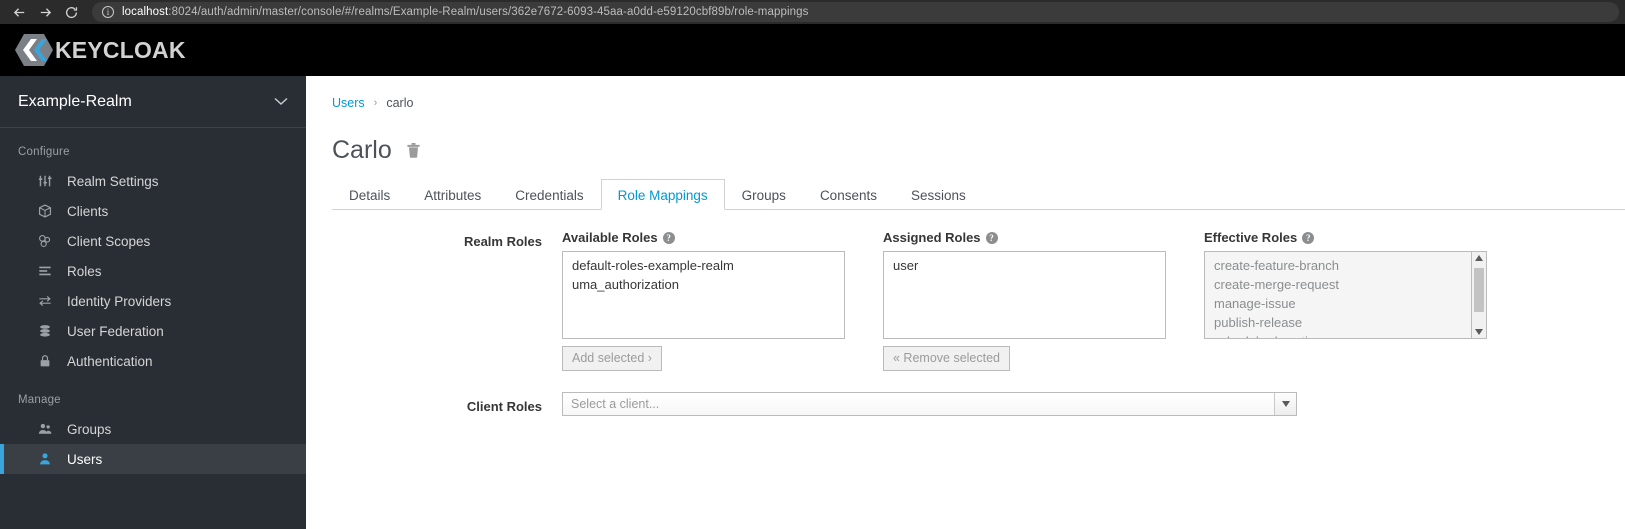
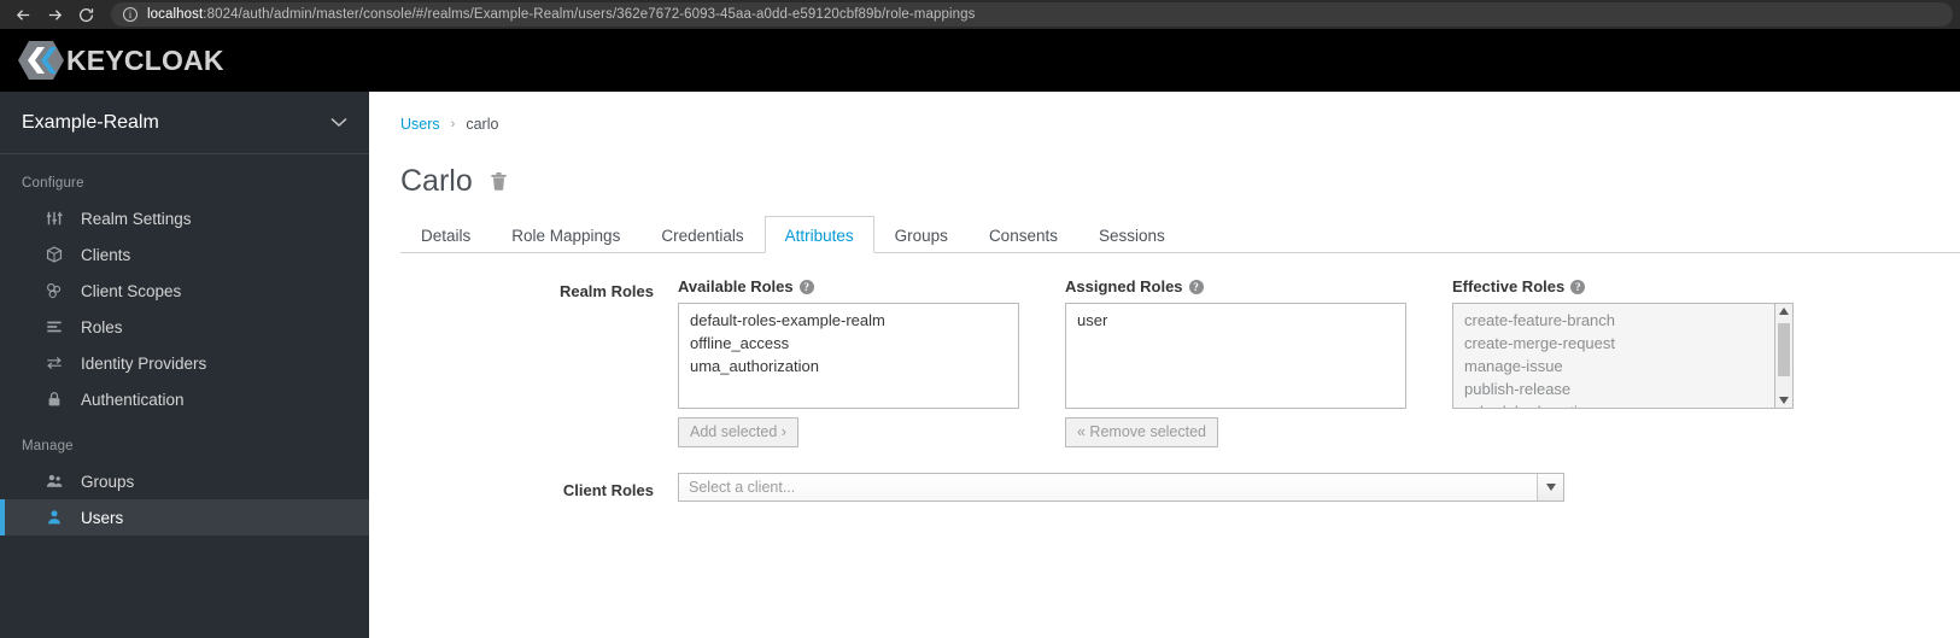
  i
  localhost
  :8024/auth/admin/master/console/#/realms/Example-Realm/users/362e7672-6093-45aa-a0dd-e59120cbf89b/role-mappings
  KEYCLOAK
  Example-Realm
  Configure
  Realm Settings
  Clients
  Client Scopes
  Roles
  Identity Providers
- User Federation
  Authentication
  Manage
  Groups
  Users
  Users
  ›
  carlo
  Carlo
  Details
- Attributes
+ Role Mappings
  Credentials
- Role Mappings
+ Attributes
  Groups
  Consents
  Sessions
  Realm Roles
  Available Roles
  ?
  default-roles-example-realm
+ offline_access
  uma_authorization
  Add selected ›
  Assigned Roles
  ?
  user
  « Remove selected
  Effective Roles
  ?
  create-feature-branch
  create-merge-request
  manage-issue
  publish-release
  Client Roles
  Select a client...
